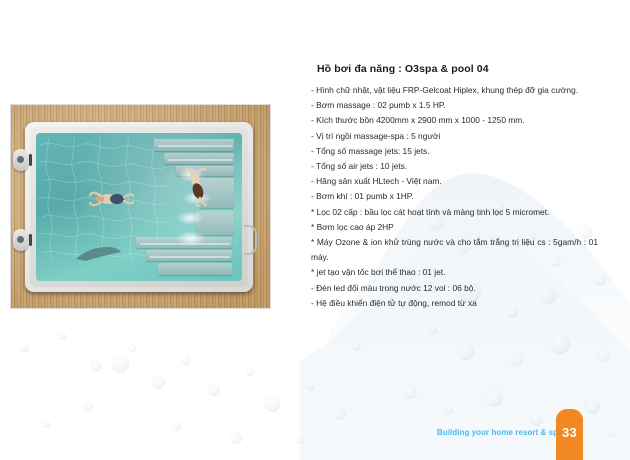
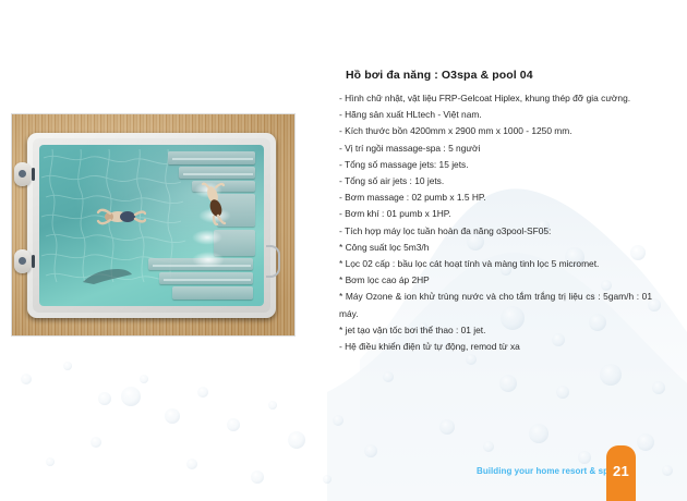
  Hồ bơi đa năng : O3spa & pool 04
  - Hình chữ nhật, vật liệu FRP-Gelcoat Hiplex, khung thép đỡ gia cường.
- - Bơm massage : 02 pumb x 1.5 HP.
+ - Hãng sản xuất HLtech - Việt nam.
  - Kích thước bồn 4200mm x 2900 mm x 1000 - 1250 mm.
  - Vị trí ngồi massage-spa : 5 người
  - Tổng số massage jets: 15 jets.
  - Tổng số air jets : 10 jets.
- - Hãng sản xuất HLtech - Việt nam.
+ - Bơm massage : 02 pumb x 1.5 HP.
  - Bơm khí : 01 pumb x 1HP.
+ - Tích hợp máy lọc tuần hoàn đa năng o3pool-SF05:
+ * Công suất lọc 5m3/h
  * Lọc 02 cấp : bầu lọc cát hoạt tính và màng tinh lọc 5 micromet.
  * Bơm lọc cao áp 2HP
  * Máy Ozone & ion khử trùng nước và cho tắm trắng trị liệu cs : 5gam/h : 01 máy.
  * jet tạo vận tốc bơi thể thao : 01 jet.
- - Đèn led đổi màu trong nước 12 vol : 06 bộ.
  - Hệ điều khiển điện tử tự động, remod từ xa
  Building your home resort & s
- 33
+ 21
